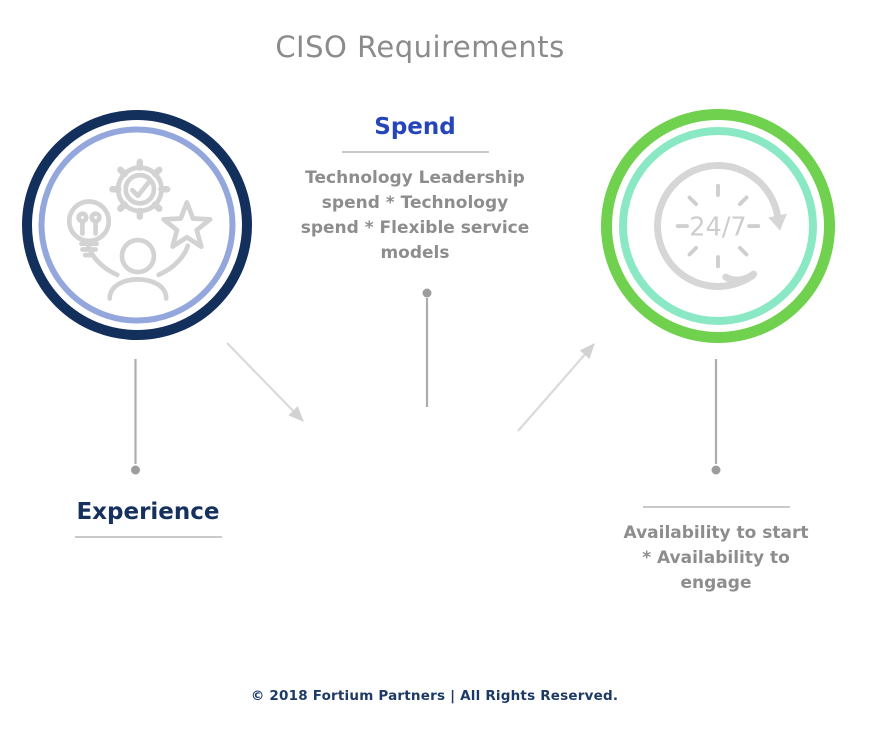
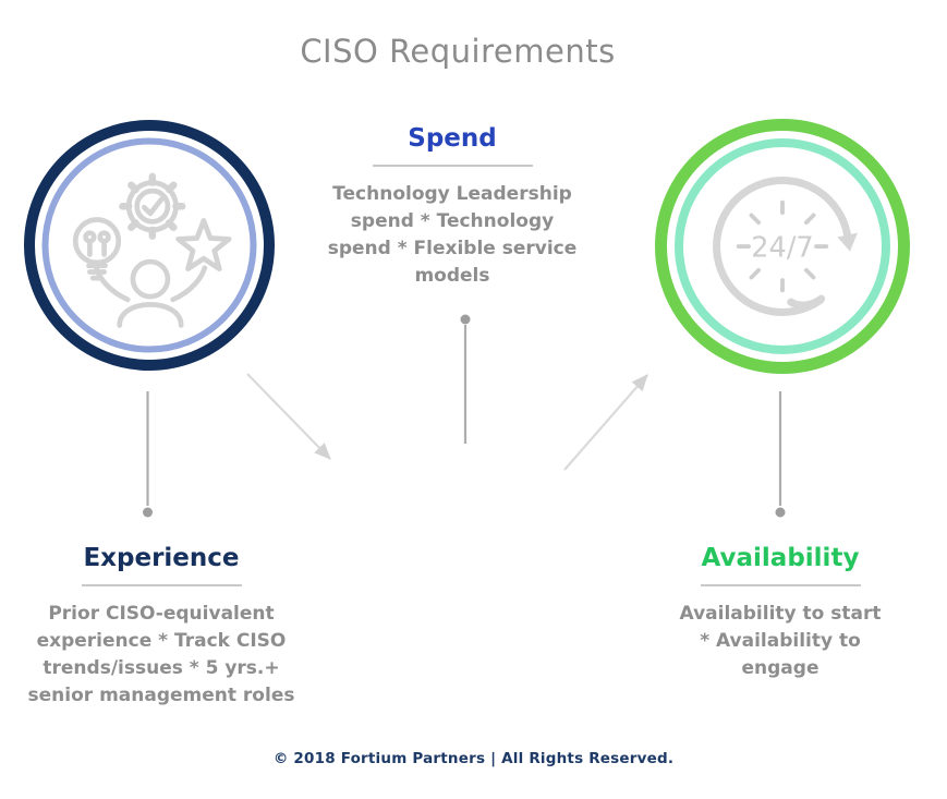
  CISO Requirements
  24/7
  Spend
  Technology Leadership
  spend * Technology
  spend * Flexible service
  models
  Experience
+ Prior CISO-equivalent
+ experience * Track CISO
+ trends/issues * 5 yrs.+
+ senior management roles
+ Availability
  Availability to start
  * Availability to
  engage
  © 2018 Fortium Partners | All Rights Reserved.
